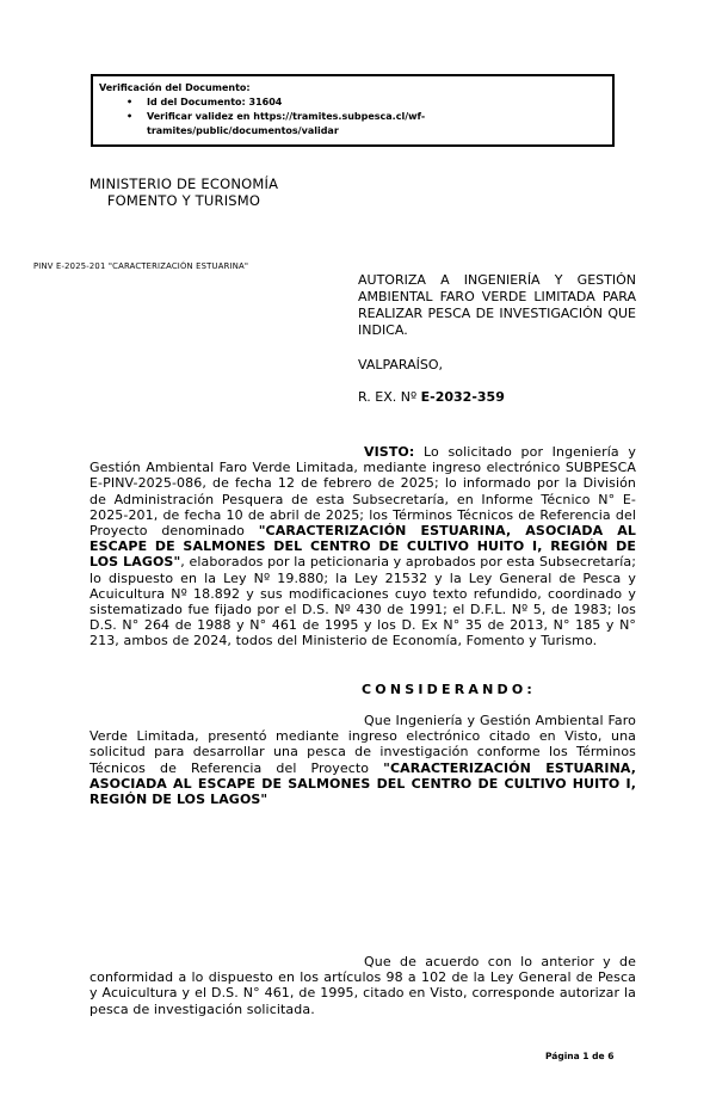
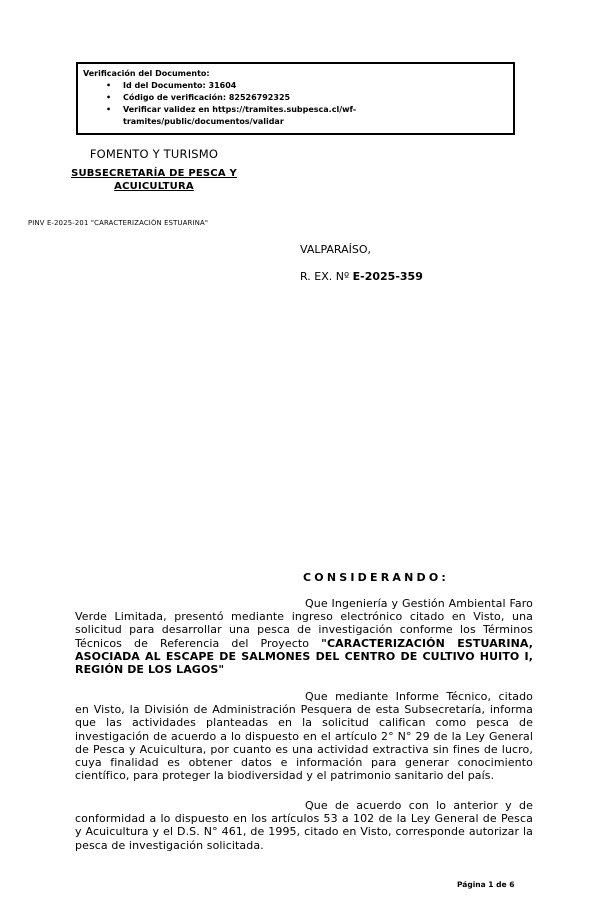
  Verificación del Documento:
  Id del Documento: 31604
+ Código de verificación: 82526792325
  Verificar validez en https://tramites.subpesca.cl/wf-tramites/public/documentos/validar
- MINISTERIO DE ECONOMÍA
  FOMENTO Y TURISMO
+ SUBSECRETARÍA DE PESCA Y ACUICULTURA
  PINV E-2025-201 "CARACTERIZACIÓN ESTUARINA"
- AUTORIZA A INGENIERÍA Y GESTIÓN AMBIENTAL FARO VERDE LIMITADA PARA REALIZAR PESCA DE INVESTIGACIÓN QUE INDICA.
  VALPARAÍSO,
- R. EX. Nº E-2032-359
+ R. EX. Nº E-2025-359
- VISTO: Lo solicitado por Ingeniería y Gestión Ambiental Faro Verde Limitada, mediante ingreso electrónico SUBPESCA E-PINV-2025-086, de fecha 12 de febrero de 2025; lo informado por la División de Administración Pesquera de esta Subsecretaría, en Informe Técnico N° E-2025-201, de fecha 10 de abril de 2025; los Términos Técnicos de Referencia del Proyecto denominado "CARACTERIZACIÓN ESTUARINA, ASOCIADA AL ESCAPE DE SALMONES DEL CENTRO DE CULTIVO HUITO I, REGIÓN DE LOS LAGOS", elaborados por la peticionaria y aprobados por esta Subsecretaría; lo dispuesto en la Ley Nº 19.880; la Ley 21532 y la Ley General de Pesca y Acuicultura Nº 18.892 y sus modificaciones cuyo texto refundido, coordinado y sistematizado fue fijado por el D.S. Nº 430 de 1991; el D.F.L. Nº 5, de 1983; los D.S. N° 264 de 1988 y N° 461 de 1995 y los D. Ex N° 35 de 2013, N° 185 y N° 213, ambos de 2024, todos del Ministerio de Economía, Fomento y Turismo.
  CONSIDERANDO:
  Que Ingeniería y Gestión Ambiental Faro Verde Limitada, presentó mediante ingreso electrónico citado en Visto, una solicitud para desarrollar una pesca de investigación conforme los Términos Técnicos de Referencia del Proyecto "CARACTERIZACIÓN ESTUARINA, ASOCIADA AL ESCAPE DE SALMONES DEL CENTRO DE CULTIVO HUITO I, REGIÓN DE LOS LAGOS"
+ Que mediante Informe Técnico, citado en Visto, la División de Administración Pesquera de esta Subsecretaría, informa que las actividades planteadas en la solicitud califican como pesca de investigación de acuerdo a lo dispuesto en el artículo 2° N° 29 de la Ley General de Pesca y Acuicultura, por cuanto es una actividad extractiva sin fines de lucro, cuya finalidad es obtener datos e información para generar conocimiento científico, para proteger la biodiversidad y el patrimonio sanitario del país.
- Que de acuerdo con lo anterior y de conformidad a lo dispuesto en los artículos 98 a 102 de la Ley General de Pesca y Acuicultura y el D.S. N° 461, de 1995, citado en Visto, corresponde autorizar la pesca de investigación solicitada.
+ Que de acuerdo con lo anterior y de conformidad a lo dispuesto en los artículos 53 a 102 de la Ley General de Pesca y Acuicultura y el D.S. N° 461, de 1995, citado en Visto, corresponde autorizar la pesca de investigación solicitada.
  Página 1 de 6
